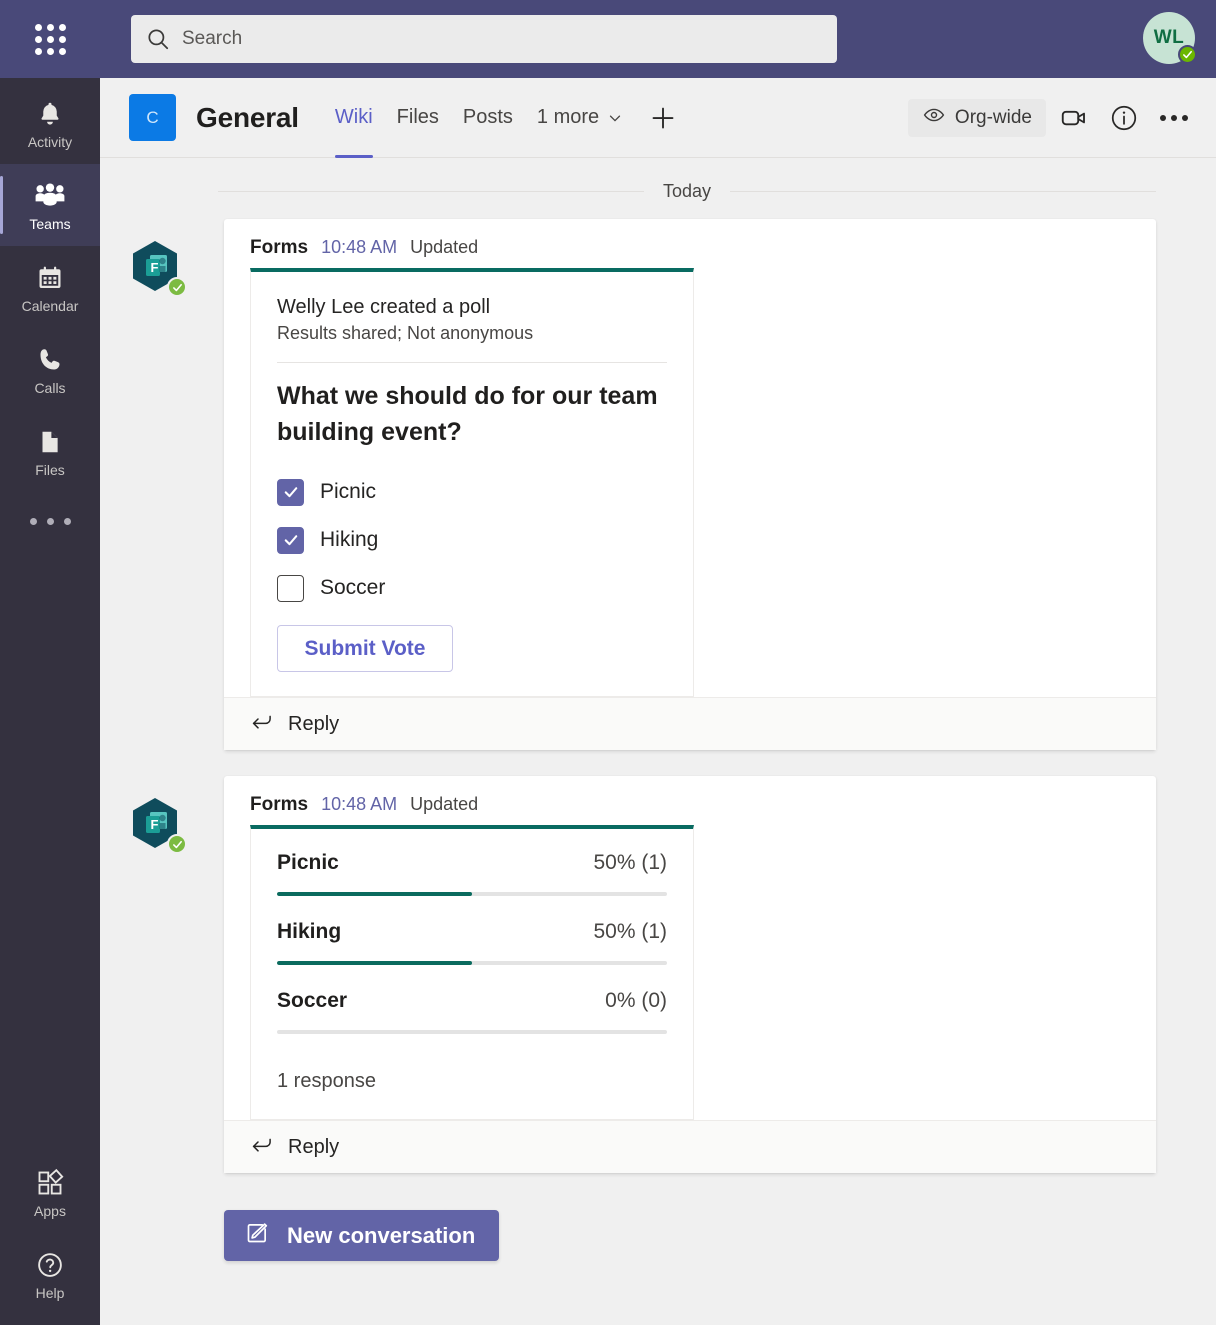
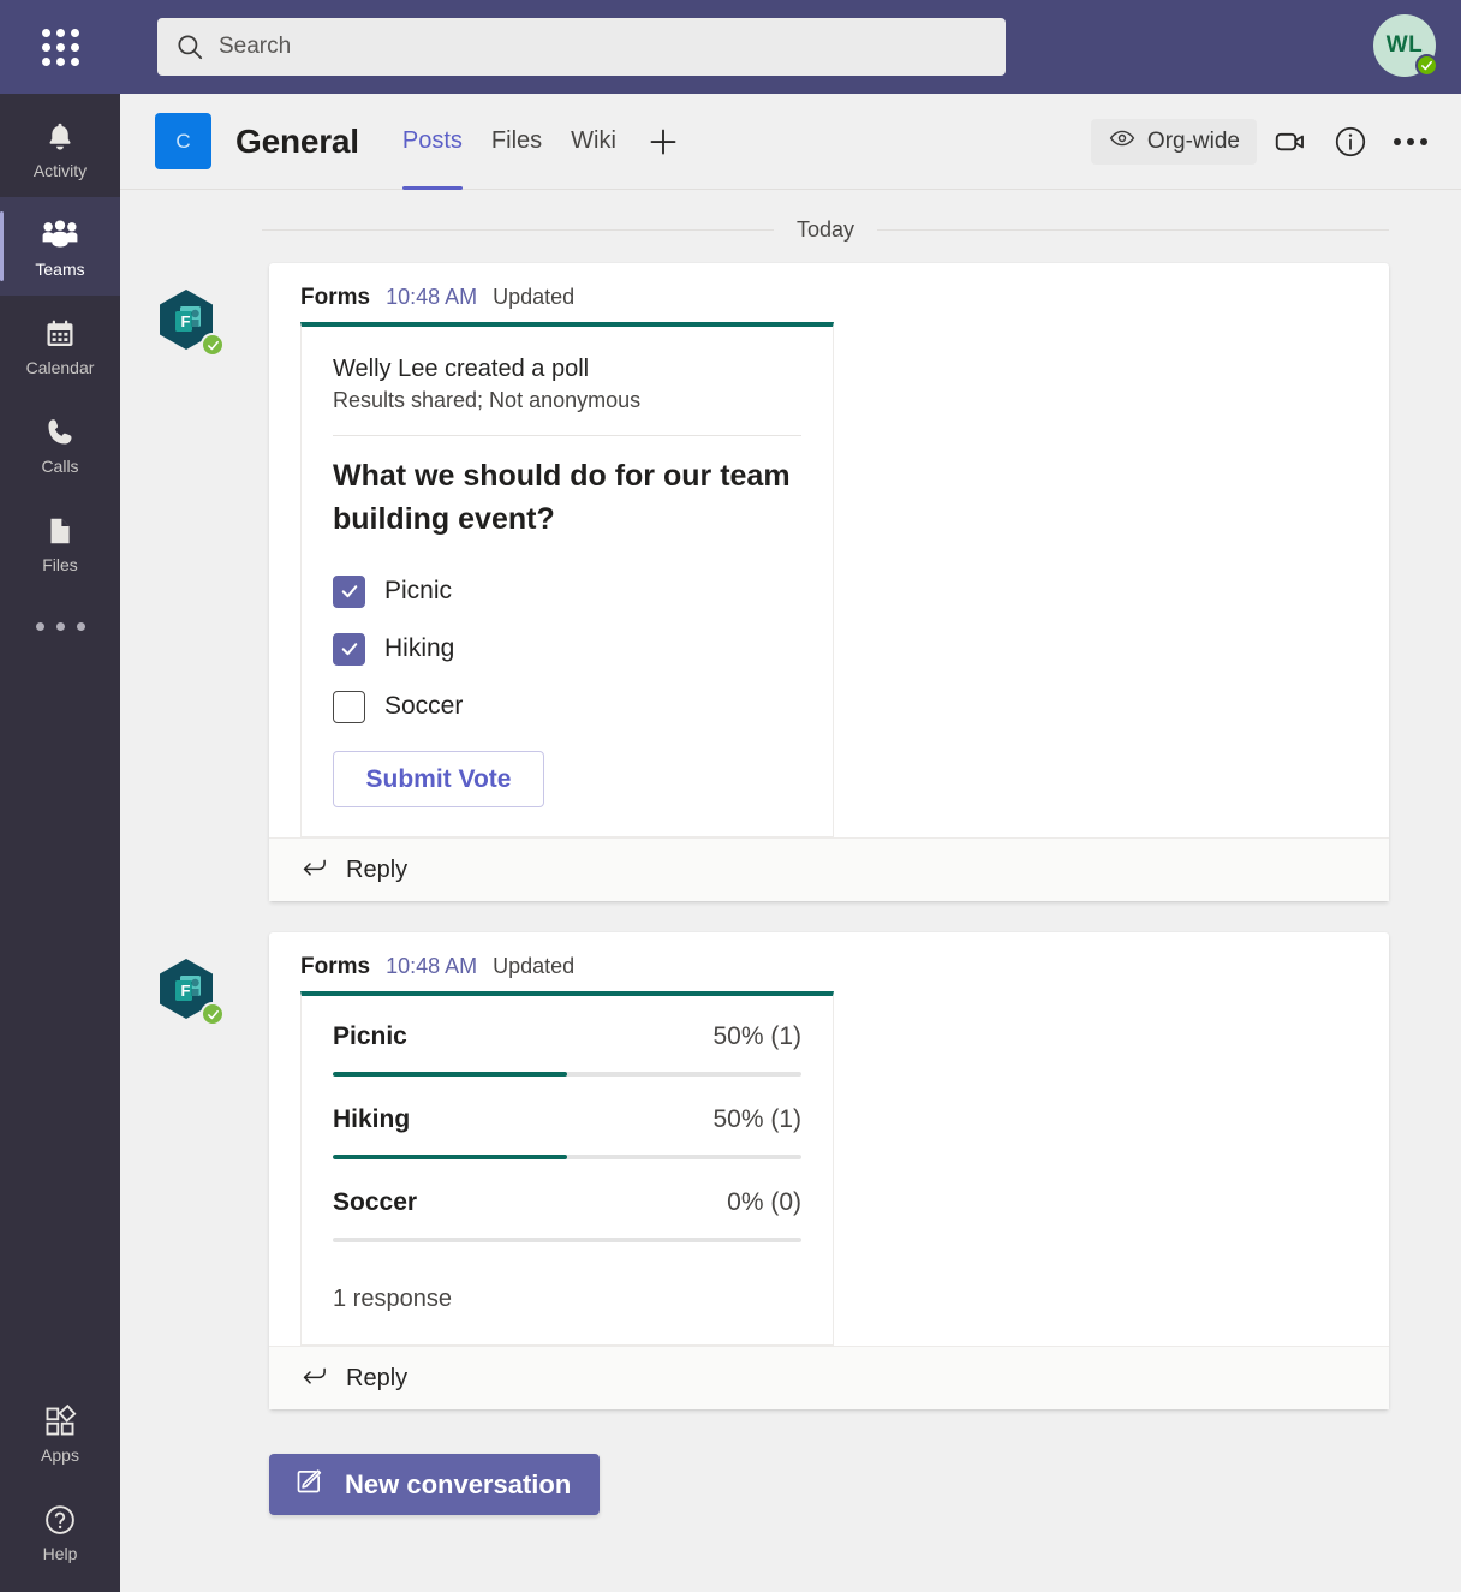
  Search
  WL
  Activity
  Teams
  Calendar
  Calls
  Files
  Apps
  Help
  C
  General
- Wiki
+ Posts
  Files
- Posts
+ Wiki
- 1 more
  Org-wide
  Today
  F
  Forms
  10:48 AM
  Updated
  Welly Lee created a poll
  Results shared; Not anonymous
  What we should do for our team building event?
  Picnic
  Hiking
  Soccer
  Submit Vote
  Reply
  F
  Forms
  10:48 AM
  Updated
  Picnic
  50% (1)
  Hiking
  50% (1)
  Soccer
  0% (0)
  1 response
  Reply
  New conversation
